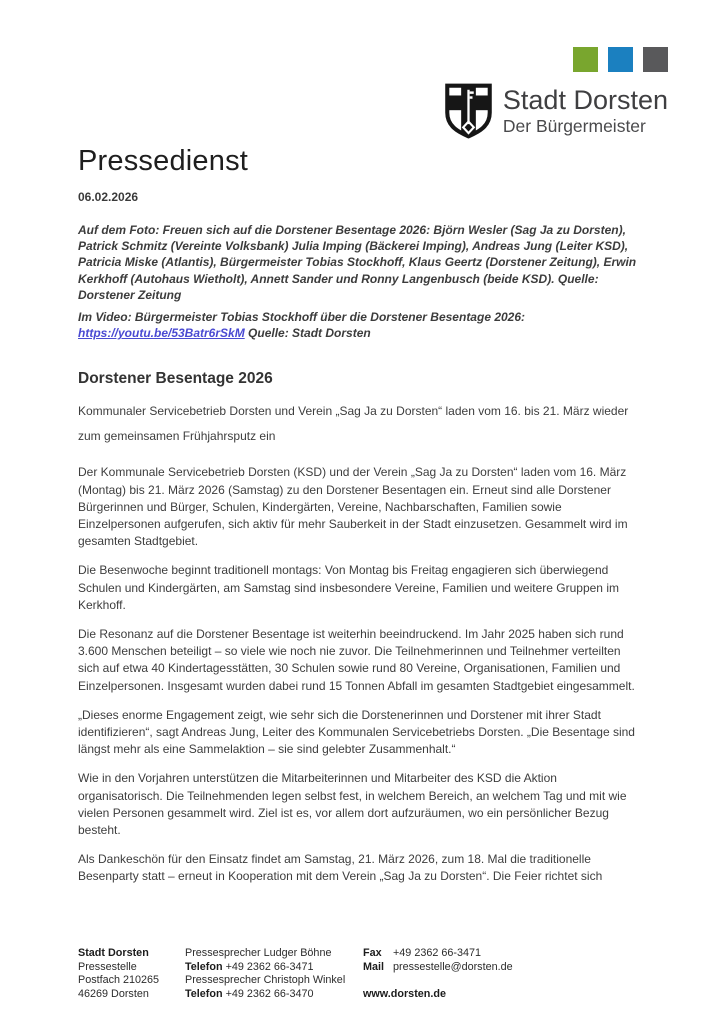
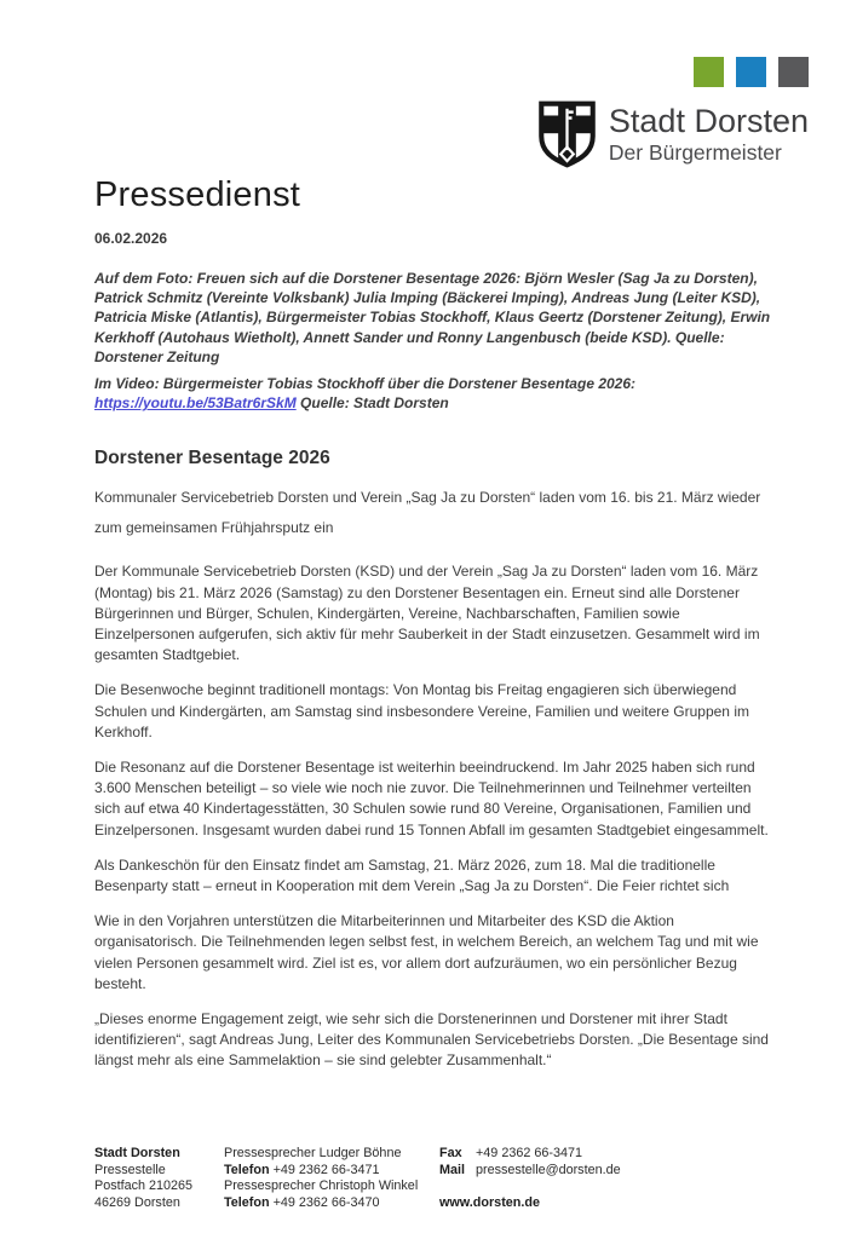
  Stadt Dorsten
  Der Bürgermeister
  Pressedienst
  06.02.2026
  Auf dem Foto: Freuen sich auf die Dorstener Besentage 2026: Björn Wesler (Sag Ja zu Dorsten), Patrick Schmitz (Vereinte Volksbank) Julia Imping (Bäckerei Imping), Andreas Jung (Leiter KSD), Patricia Miske (Atlantis), Bürgermeister Tobias Stockhoff, Klaus Geertz (Dorstener Zeitung), Erwin Kerkhoff (Autohaus Wietholt), Annett Sander und Ronny Langenbusch (beide KSD). Quelle: Dorstener Zeitung
  Im Video: Bürgermeister Tobias Stockhoff über die Dorstener Besentage 2026: https://youtu.be/53Batr6rSkM Quelle: Stadt Dorsten
  Dorstener Besentage 2026
  Kommunaler Servicebetrieb Dorsten und Verein „Sag Ja zu Dorsten“ laden vom 16. bis 21. März wieder zum gemeinsamen Frühjahrsputz ein
  Der Kommunale Servicebetrieb Dorsten (KSD) und der Verein „Sag Ja zu Dorsten“ laden vom 16. März (Montag) bis 21. März 2026 (Samstag) zu den Dorstener Besentagen ein. Erneut sind alle Dorstener Bürgerinnen und Bürger, Schulen, Kindergärten, Vereine, Nachbarschaften, Familien sowie Einzelpersonen aufgerufen, sich aktiv für mehr Sauberkeit in der Stadt einzusetzen. Gesammelt wird im gesamten Stadtgebiet.
  Die Besenwoche beginnt traditionell montags: Von Montag bis Freitag engagieren sich überwiegend Schulen und Kindergärten, am Samstag sind insbesondere Vereine, Familien und weitere Gruppen im Kerkhoff.
  Die Resonanz auf die Dorstener Besentage ist weiterhin beeindruckend. Im Jahr 2025 haben sich rund 3.600 Menschen beteiligt – so viele wie noch nie zuvor. Die Teilnehmerinnen und Teilnehmer verteilten sich auf etwa 40 Kindertagesstätten, 30 Schulen sowie rund 80 Vereine, Organisationen, Familien und Einzelpersonen. Insgesamt wurden dabei rund 15 Tonnen Abfall im gesamten Stadtgebiet eingesammelt.
- „Dieses enorme Engagement zeigt, wie sehr sich die Dorstenerinnen und Dorstener mit ihrer Stadt identifizieren“, sagt Andreas Jung, Leiter des Kommunalen Servicebetriebs Dorsten. „Die Besentage sind längst mehr als eine Sammelaktion – sie sind gelebter Zusammenhalt.“
+ Als Dankeschön für den Einsatz findet am Samstag, 21. März 2026, zum 18. Mal die traditionelle Besenparty statt – erneut in Kooperation mit dem Verein „Sag Ja zu Dorsten“. Die Feier richtet sich
  Wie in den Vorjahren unterstützen die Mitarbeiterinnen und Mitarbeiter des KSD die Aktion organisatorisch. Die Teilnehmenden legen selbst fest, in welchem Bereich, an welchem Tag und mit wie vielen Personen gesammelt wird. Ziel ist es, vor allem dort aufzuräumen, wo ein persönlicher Bezug besteht.
- Als Dankeschön für den Einsatz findet am Samstag, 21. März 2026, zum 18. Mal die traditionelle Besenparty statt – erneut in Kooperation mit dem Verein „Sag Ja zu Dorsten“. Die Feier richtet sich
+ „Dieses enorme Engagement zeigt, wie sehr sich die Dorstenerinnen und Dorstener mit ihrer Stadt identifizieren“, sagt Andreas Jung, Leiter des Kommunalen Servicebetriebs Dorsten. „Die Besentage sind längst mehr als eine Sammelaktion – sie sind gelebter Zusammenhalt.“
  Stadt Dorsten
  Pressestelle
  Postfach 210265
  46269 Dorsten
  Pressesprecher Ludger Böhne
  Telefon +49 2362 66-3471
  Pressesprecher Christoph Winkel
  Telefon +49 2362 66-3470
  Fax +49 2362 66-3471
  Mail pressestelle@dorsten.de
  www.dorsten.de
